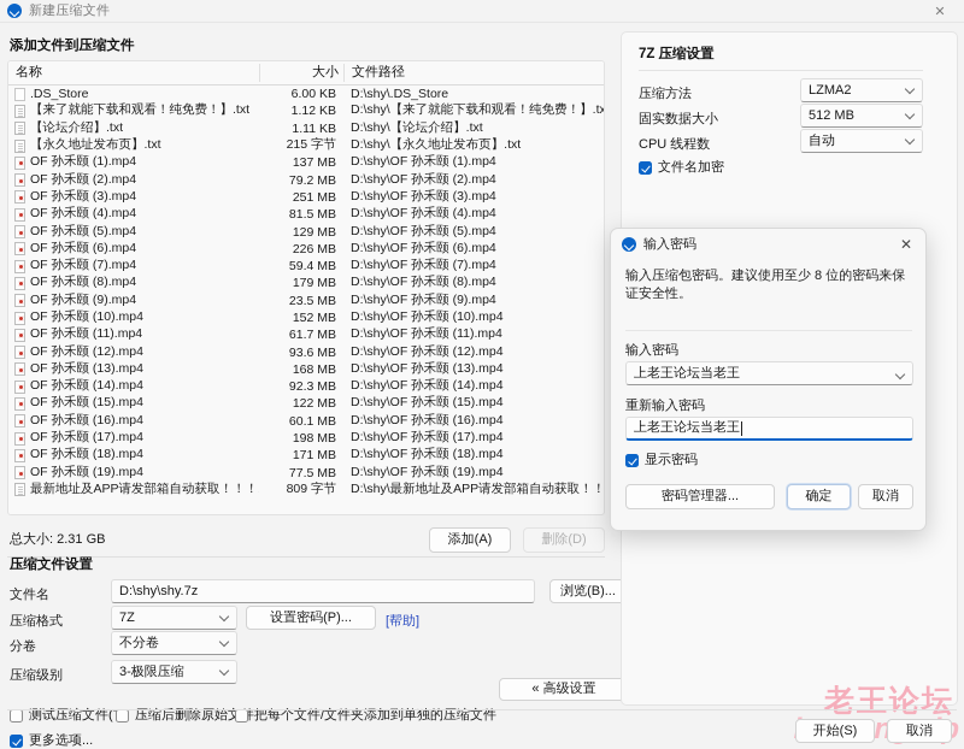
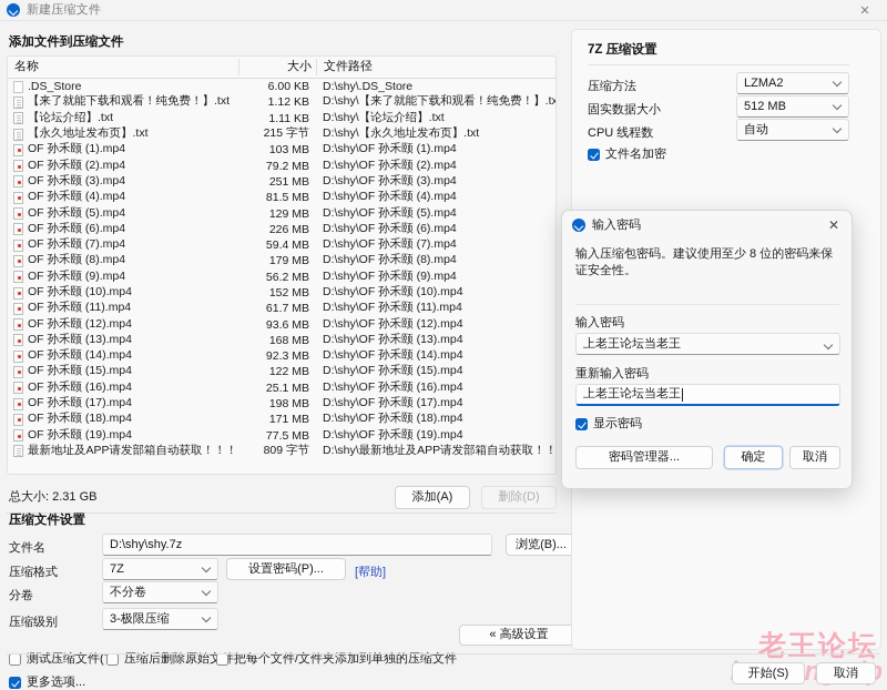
  新建压缩文件
  ✕
  添加文件到压缩文件
  名称
  大小
  文件路径
  .DS_Store
  6.00 KB
  D:\shy\.DS_Store
  【来了就能下载和观看！纯免费！】.txt
  1.12 KB
  D:\shy\【来了就能下载和观看！纯免费！】.tx
  【论坛介绍】.txt
  1.11 KB
  D:\shy\【论坛介绍】.txt
  【永久地址发布页】.txt
  215 字节
  D:\shy\【永久地址发布页】.txt
  OF 孙禾颐 (1).mp4
- 137 MB
+ 103 MB
  D:\shy\OF 孙禾颐 (1).mp4
  OF 孙禾颐 (2).mp4
  79.2 MB
  D:\shy\OF 孙禾颐 (2).mp4
  OF 孙禾颐 (3).mp4
  251 MB
  D:\shy\OF 孙禾颐 (3).mp4
  OF 孙禾颐 (4).mp4
  81.5 MB
  D:\shy\OF 孙禾颐 (4).mp4
  OF 孙禾颐 (5).mp4
  129 MB
  D:\shy\OF 孙禾颐 (5).mp4
  OF 孙禾颐 (6).mp4
  226 MB
  D:\shy\OF 孙禾颐 (6).mp4
  OF 孙禾颐 (7).mp4
  59.4 MB
  D:\shy\OF 孙禾颐 (7).mp4
  OF 孙禾颐 (8).mp4
  179 MB
  D:\shy\OF 孙禾颐 (8).mp4
  OF 孙禾颐 (9).mp4
- 23.5 MB
+ 56.2 MB
  D:\shy\OF 孙禾颐 (9).mp4
  OF 孙禾颐 (10).mp4
  152 MB
  D:\shy\OF 孙禾颐 (10).mp4
  OF 孙禾颐 (11).mp4
  61.7 MB
  D:\shy\OF 孙禾颐 (11).mp4
  OF 孙禾颐 (12).mp4
  93.6 MB
  D:\shy\OF 孙禾颐 (12).mp4
  OF 孙禾颐 (13).mp4
  168 MB
  D:\shy\OF 孙禾颐 (13).mp4
  OF 孙禾颐 (14).mp4
  92.3 MB
  D:\shy\OF 孙禾颐 (14).mp4
  OF 孙禾颐 (15).mp4
  122 MB
  D:\shy\OF 孙禾颐 (15).mp4
  OF 孙禾颐 (16).mp4
- 60.1 MB
+ 25.1 MB
  D:\shy\OF 孙禾颐 (16).mp4
  OF 孙禾颐 (17).mp4
  198 MB
  D:\shy\OF 孙禾颐 (17).mp4
  OF 孙禾颐 (18).mp4
  171 MB
  D:\shy\OF 孙禾颐 (18).mp4
  OF 孙禾颐 (19).mp4
  77.5 MB
  D:\shy\OF 孙禾颐 (19).mp4
  最新地址及APP请发部箱自动获取！！！
  809 字节
  D:\shy\最新地址及APP请发部箱自动获取！！
  总大小: 2.31 GB
  添加(A)
  删除(D)
  压缩文件设置
  文件名
  D:\shy\shy.7z
  浏览(B)...
  压缩格式
  7Z
  设置密码(P)...
  [帮助]
  分卷
  不分卷
  压缩级别
  3-极限压缩
  « 高级设置
  测试压缩文件(
  压缩后删除原始
  把每个文件/文件夹添加到单独的压缩文件
  更多选项...
  7Z 压缩设置
  压缩方法
  LZMA2
  固实数据大小
  512 MB
  CPU 线程数
  自动
  文件名加密
  输入密码
  ✕
  输入压缩包密码。建议使用至少 8 位的密码来保证安全性。
  输入密码
  上老王论坛当老王
  重新输入密码
  上老王论坛当老王
  显示密码
  密码管理器...
  确定
  取消
  老王论坛
  开始(S)
  取消
